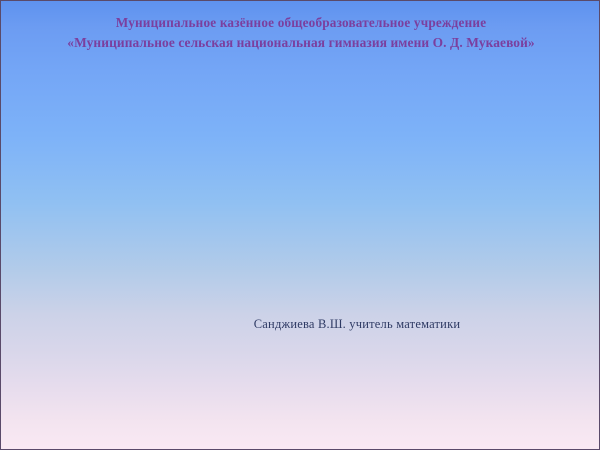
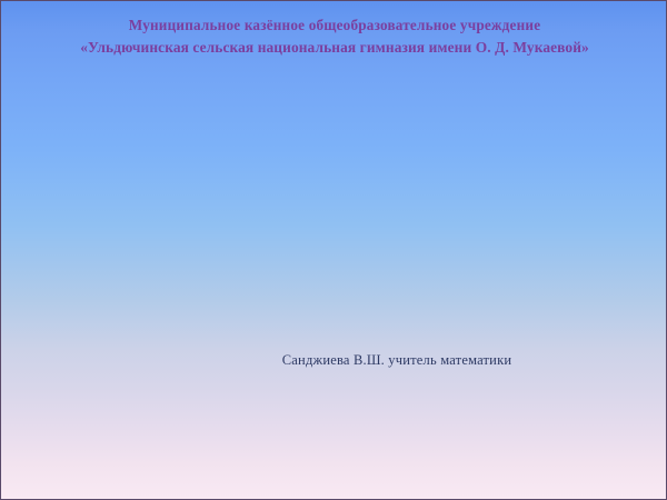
  Муниципальное казённое общеобразовательное учреждение
- «Муниципальное сельская национальная гимназия имени О. Д. Мукаевой»
+ «Ульдючинская сельская национальная гимназия имени О. Д. Мукаевой»
  Санджиева В.Ш. учитель математики
